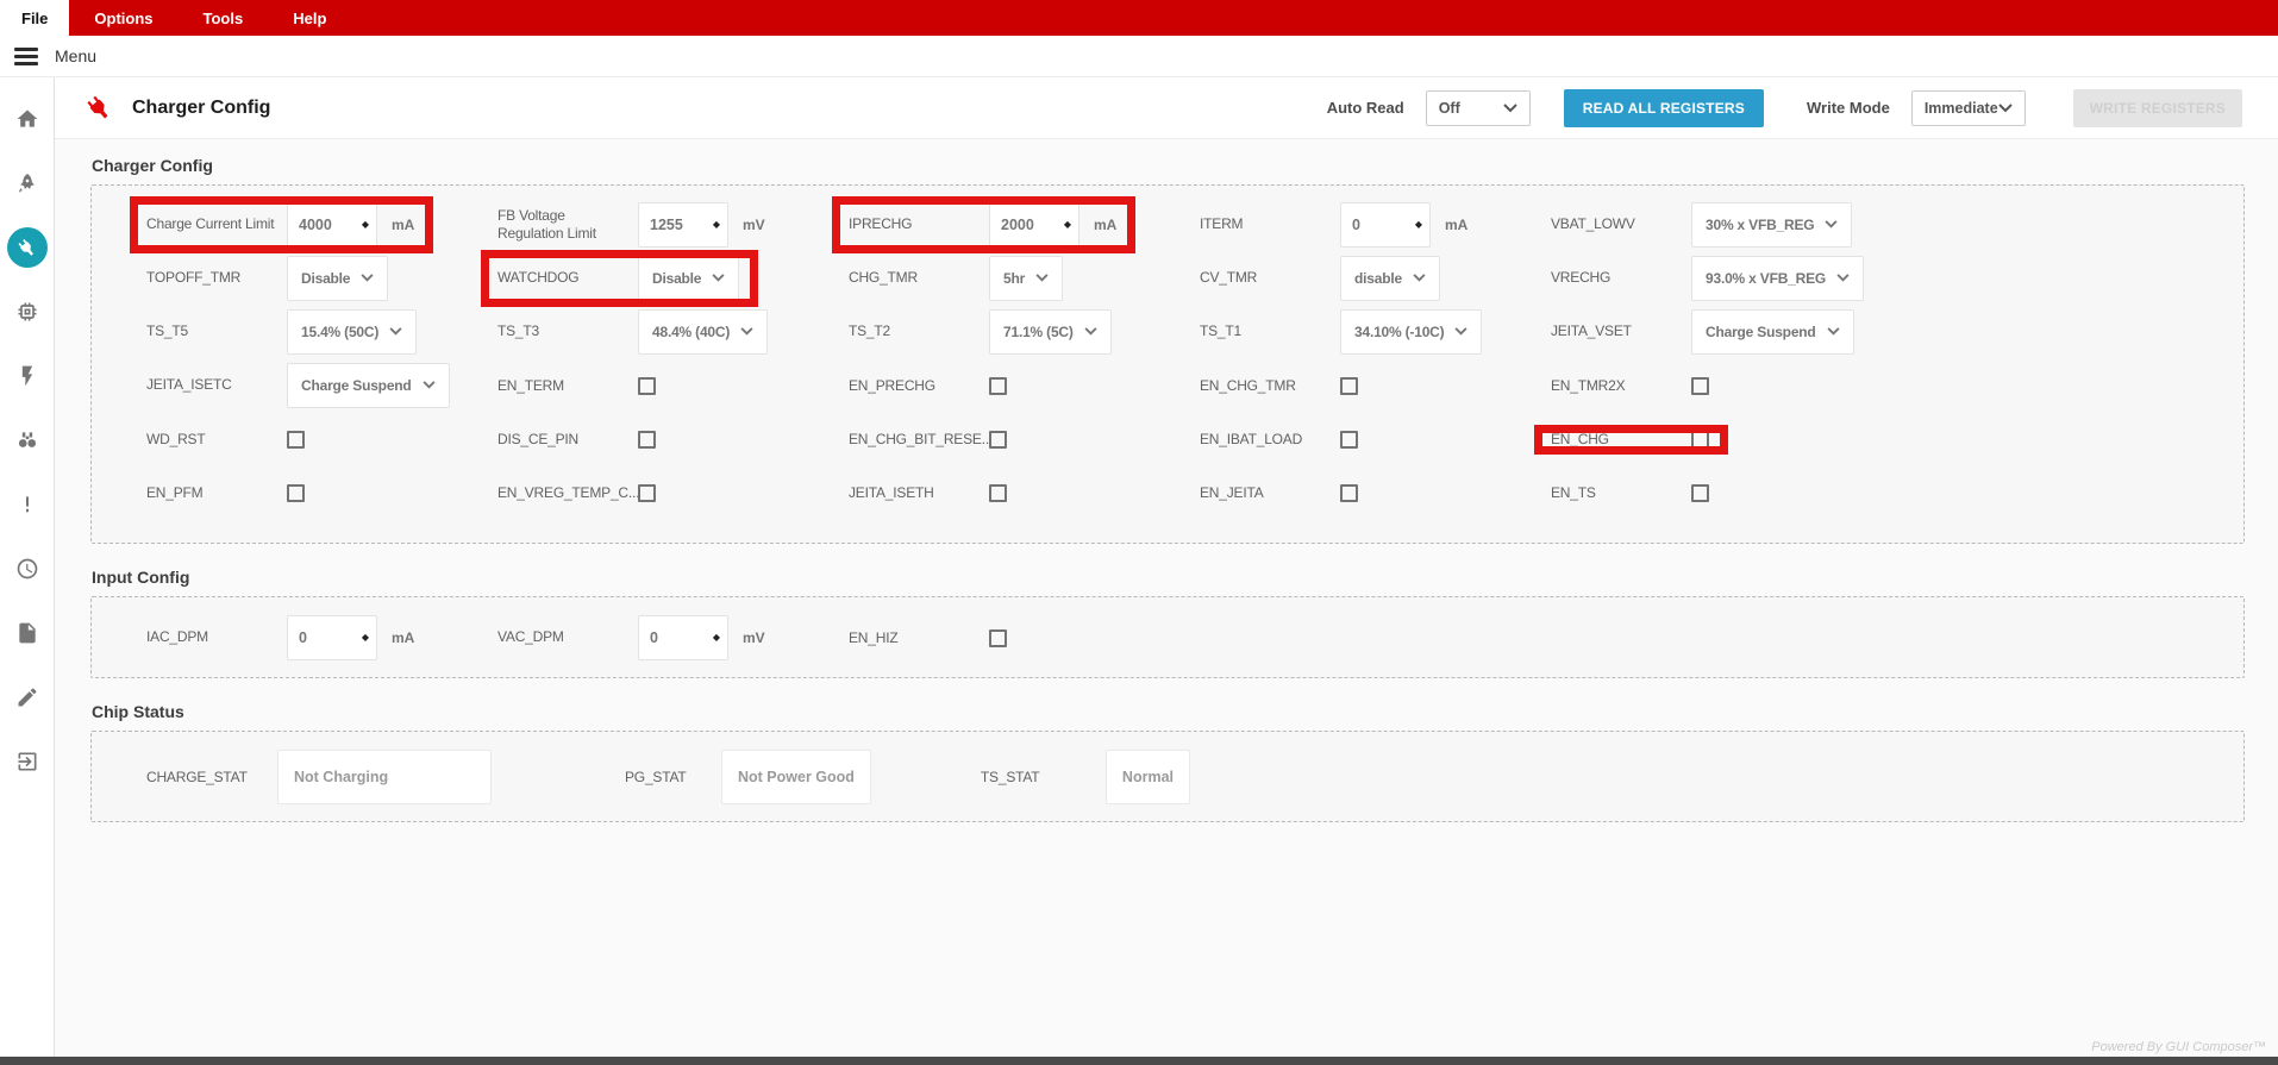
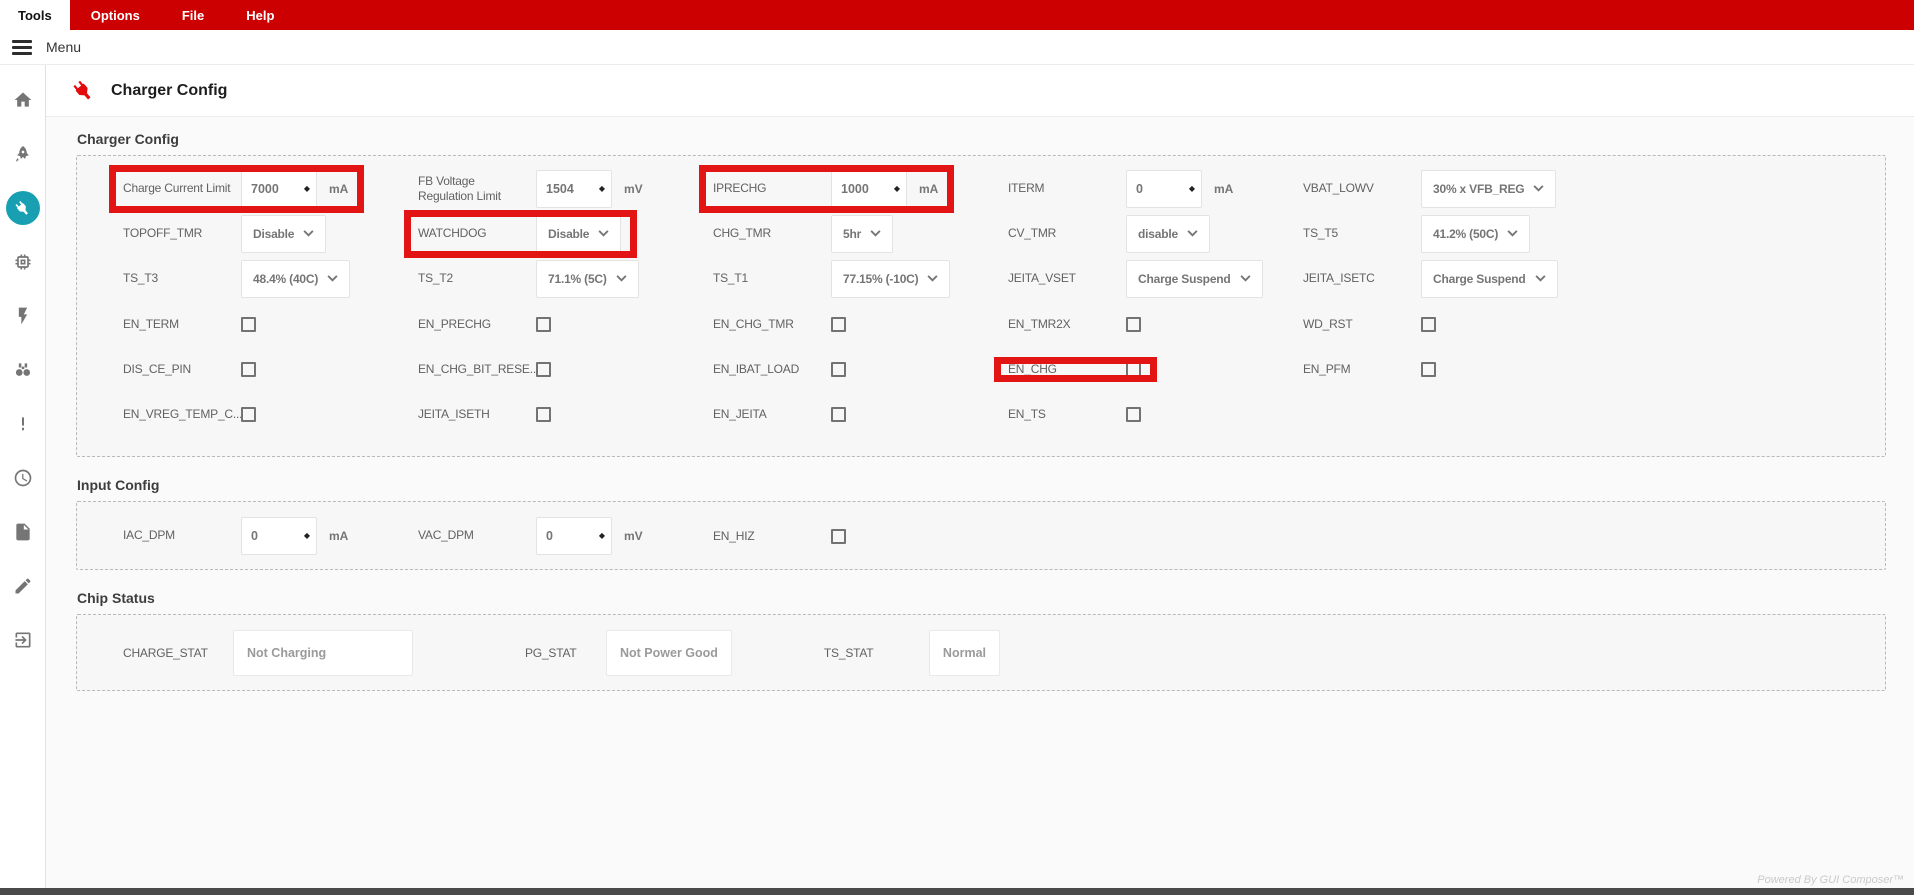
- File
+ Tools
  Options
- Tools
+ File
  Help
  Menu
  Charger Config
- Auto Read
- Off
- READ ALL REGISTERS
- Write Mode
- Immediate
  Charger Config
  Charge Current Limit
- 4000
+ 7000
  ◆
  mA
  FB Voltage Regulation Limit
- 1255
+ 1504
  ◆
  mV
  IPRECHG
- 2000
+ 1000
  ◆
  mA
  ITERM
  0
  ◆
  mA
  VBAT_LOWV
  30% x VFB_REG
  TOPOFF_TMR
  Disable
  WATCHDOG
  Disable
  CHG_TMR
  5hr
  CV_TMR
  disable
- VRECHG
- 93.0% x VFB_REG
  TS_T5
- 15.4% (50C)
+ 41.2% (50C)
  TS_T3
  48.4% (40C)
  TS_T2
  71.1% (5C)
  TS_T1
- 34.10% (-10C)
+ 77.15% (-10C)
  JEITA_VSET
  Charge Suspend
  JEITA_ISETC
  Charge Suspend
  EN_TERM
  EN_PRECHG
  EN_CHG_TMR
  EN_TMR2X
  WD_RST
  DIS_CE_PIN
  EN_CHG_BIT_RESE..
  EN_IBAT_LOAD
  EN_CHG
  EN_PFM
  EN_VREG_TEMP_C...
  JEITA_ISETH
  EN_JEITA
  EN_TS
  Input Config
  IAC_DPM
  0
  ◆
  mA
  VAC_DPM
  0
  ◆
  mV
  EN_HIZ
  Chip Status
  CHARGE_STAT
  Not Charging
  PG_STAT
  Not Power Good
  TS_STAT
  Normal
  Powered By GUI Composer™
